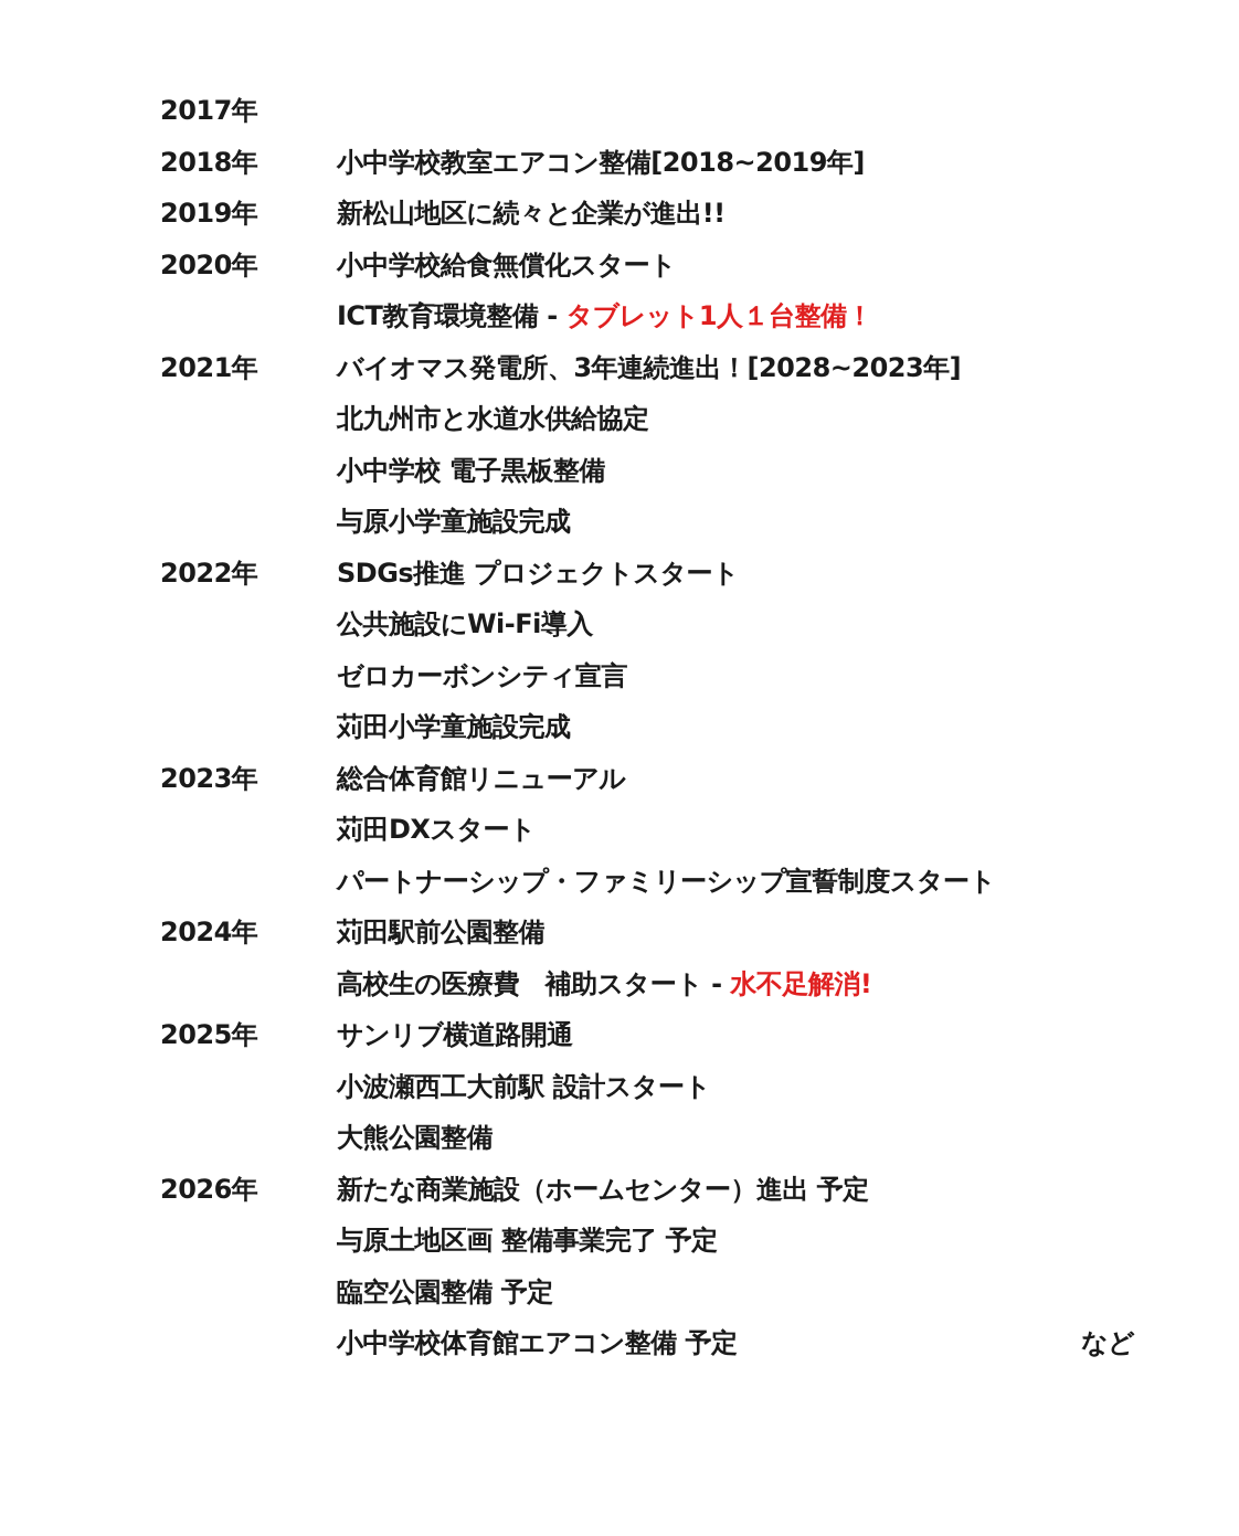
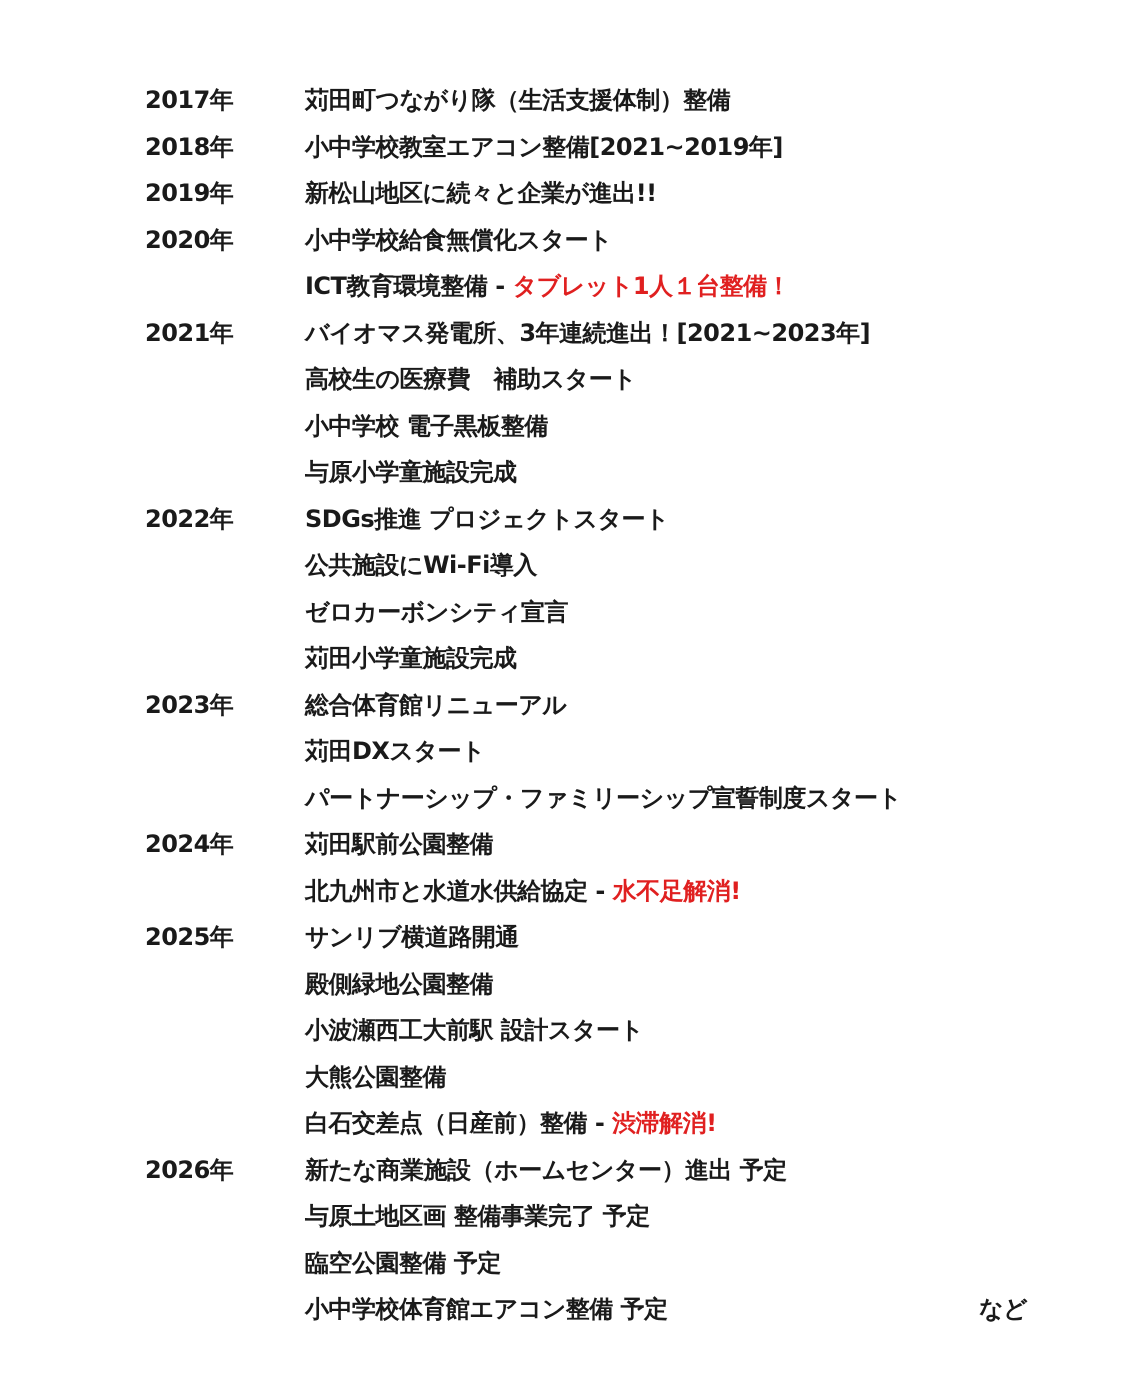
  2017年
+ 苅田町つながり隊（生活支援体制）整備
  2018年
- 小中学校教室エアコン整備[2018~2019年]
+ 小中学校教室エアコン整備[2021~2019年]
  2019年
  新松山地区に続々と企業が進出!!
  2020年
  小中学校給食無償化スタート
  ICT教育環境整備 - タブレット1人１台整備！
  2021年
- バイオマス発電所、3年連続進出！[2028~2023年]
+ バイオマス発電所、3年連続進出！[2021~2023年]
- 北九州市と水道水供給協定
+ 高校生の医療費 補助スタート
  小中学校 電子黒板整備
  与原小学童施設完成
  2022年
  SDGs推進 プロジェクトスタート
  公共施設にWi-Fi導入
  ゼロカーボンシティ宣言
  苅田小学童施設完成
  2023年
  総合体育館リニューアル
  苅田DXスタート
  パートナーシップ・ファミリーシップ宣誓制度スタート
  2024年
  苅田駅前公園整備
- 高校生の医療費 補助スタート - 水不足解消!
+ 北九州市と水道水供給協定 - 水不足解消!
  2025年
  サンリブ横道路開通
+ 殿側緑地公園整備
  小波瀬西工大前駅 設計スタート
  大熊公園整備
+ 白石交差点（日産前）整備 - 渋滞解消!
  2026年
  新たな商業施設（ホームセンター）進出 予定
  与原土地区画 整備事業完了 予定
  臨空公園整備 予定
  小中学校体育館エアコン整備 予定
  など
